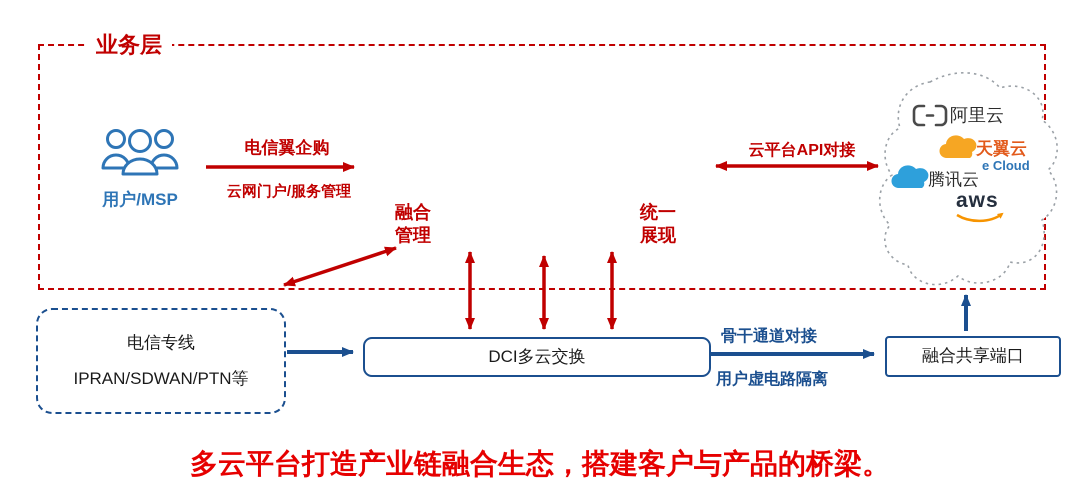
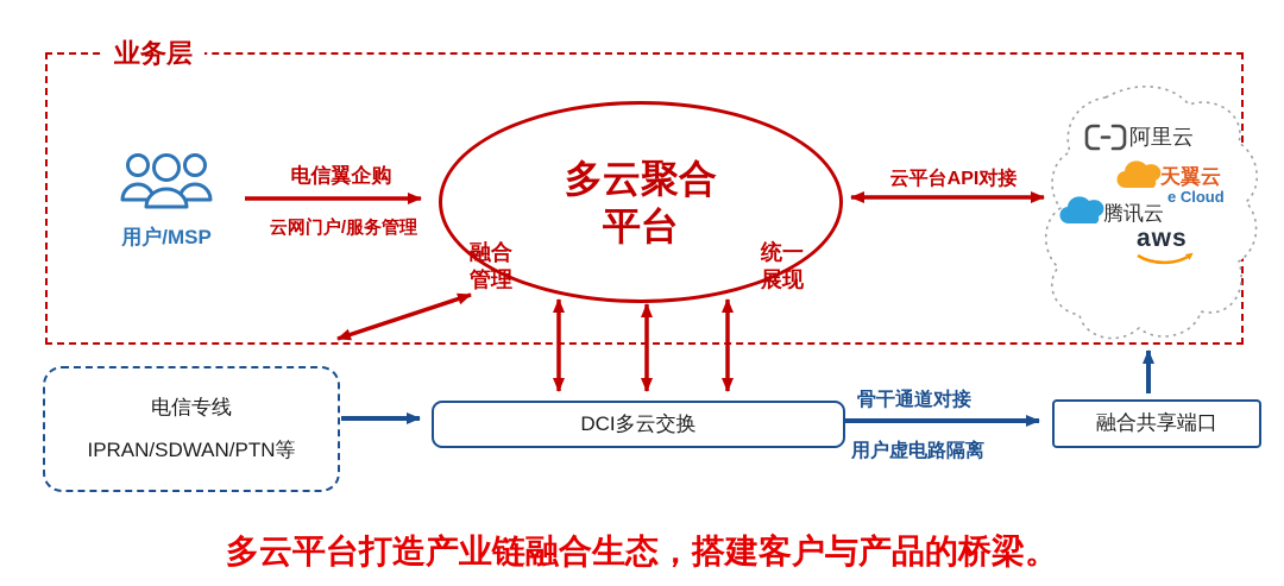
  业务层
  用户/MSP
  电信翼企购
  云网门户/服务管理
+ 多云聚合
+ 平台
  融合
  管理
  统一
  展现
  云平台API对接
  阿里云
  天翼云
  e Cloud
  腾讯云
  aws
  电信专线
  IPRAN/SDWAN/PTN等
  DCI多云交换
  融合共享端口
  骨干通道对接
  用户虚电路隔离
  多云平台打造产业链融合生态，搭建客户与产品的桥梁。
